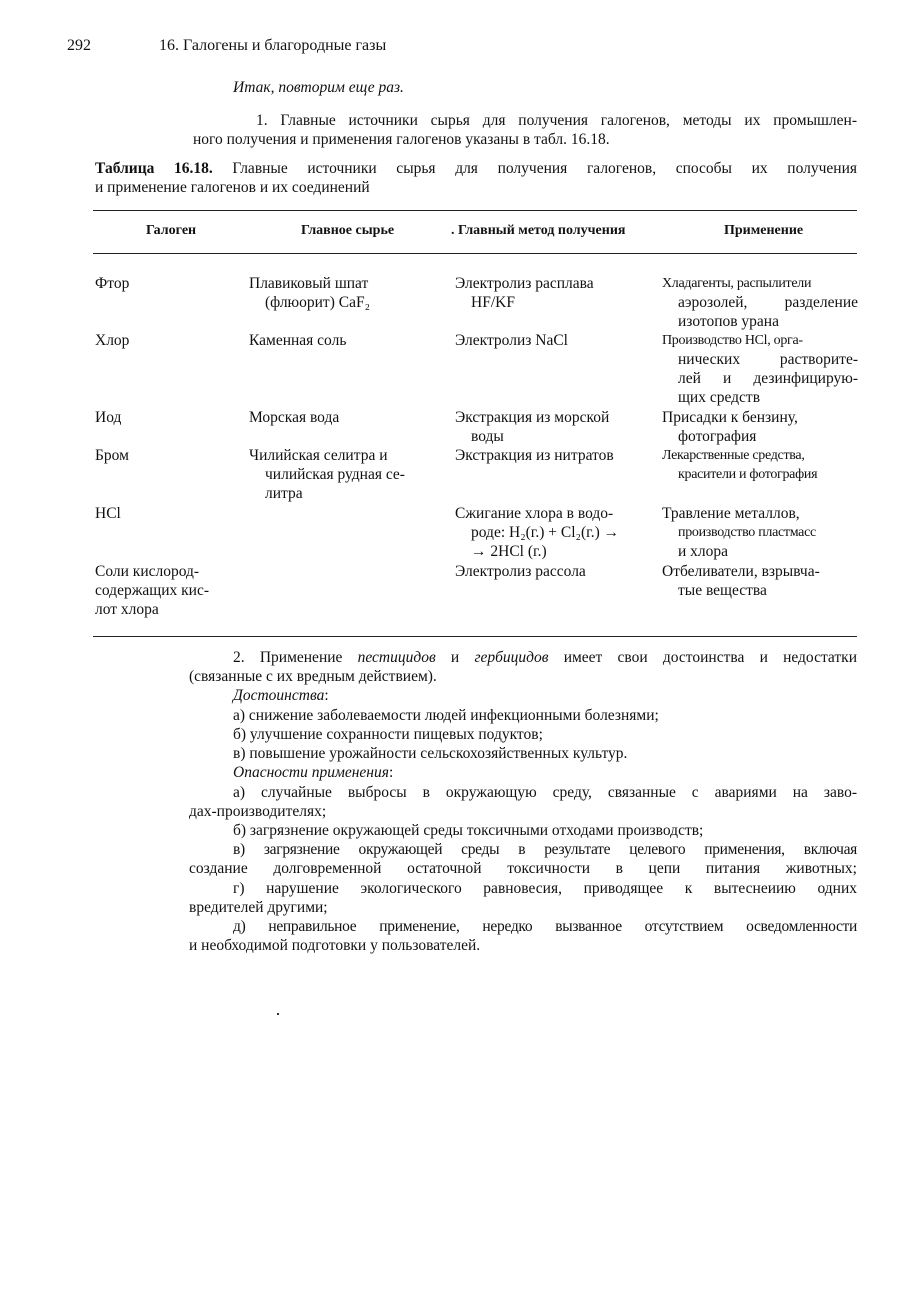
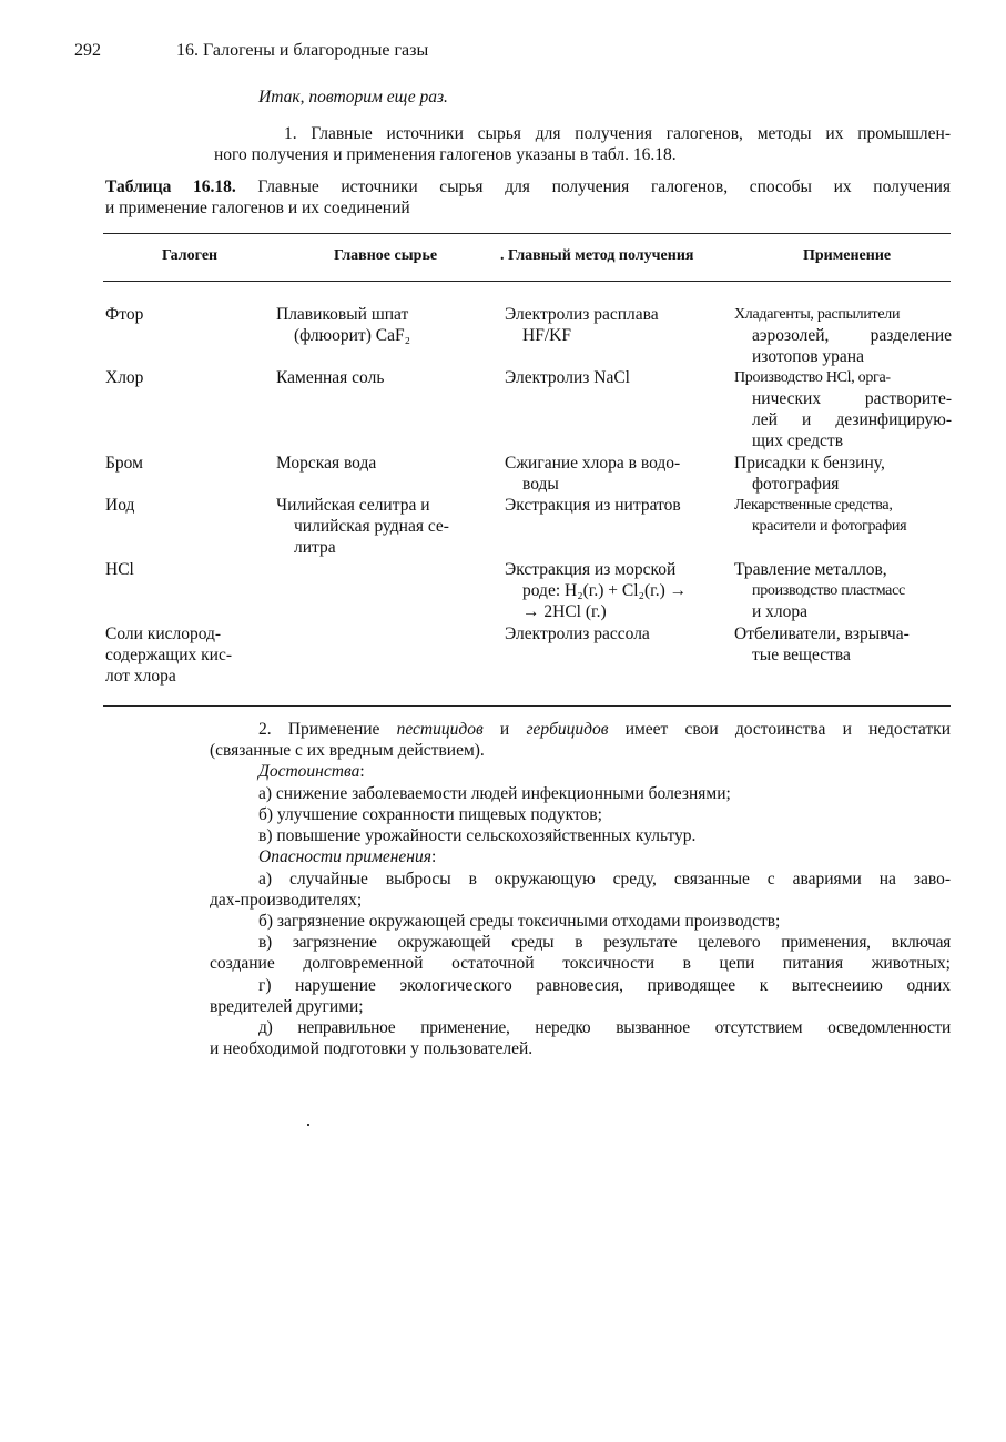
  292
  16. Галогены и благородные газы
  Итак, повторим еще раз.
  1. Главные источники сырья для получения галогенов, методы их промышлен-
  ного получения и применения галогенов указаны в табл. 16.18.
  Таблица 16.18. Главные источники сырья для получения галогенов, способы их получения
  и применение галогенов и их соединений
  Галоген
  Главное сырье
  . Главный метод получения
  Применение
  Фтор
  Плавиковый шпат
  (флюорит) CaF₂
  Электролиз расплава
  HF/KF
  Хладагенты, распылители
  аэрозолей, разделение
  изотопов урана
  Хлор
  Каменная соль
  Электролиз NaCl
  Производство HCl, орга-
  нических растворите-
  лей и дезинфицирую-
  щих средств
- Иод
+ Бром
  Морская вода
- Экстракция из морской
+ Сжигание хлора в водо-
  воды
  Присадки к бензину,
  фотография
- Бром
+ Иод
  Чилийская селитра и
  чилийская рудная се-
  литра
  Экстракция из нитратов
  Лекарственные средства,
  красители и фотография
  HCl
- Сжигание хлора в водо-
+ Экстракция из морской
  роде: H₂(г.) + Cl₂(г.) →
  → 2HCl (г.)
  Травление металлов,
  производство пластмасс
  и хлора
  Соли кислород-
  содержащих кис-
  лот хлора
  Электролиз рассола
  Отбеливатели, взрывча-
  тые вещества
  2. Применение пестицидов и гербицидов имеет свои достоинства и недостатки
  (связанные с их вредным действием).
  Достоинства:
  а) снижение заболеваемости людей инфекционными болезнями;
  б) улучшение сохранности пищевых подуктов;
  в) повышение урожайности сельскохозяйственных культур.
  Опасности применения:
  а) случайные выбросы в окружающую среду, связанные с авариями на заво-
  дах-производителях;
  б) загрязнение окружающей среды токсичными отходами производств;
  в) загрязнение окружающей среды в результате целевого применения, включая
  создание долговременной остаточной токсичности в цепи питания животных;
  г) нарушение экологического равновесия, приводящее к вытеснеиию одних
  вредителей другими;
  д) неправильное применение, нередко вызванное отсутствием осведомленности
  и необходимой подготовки у пользователей.
